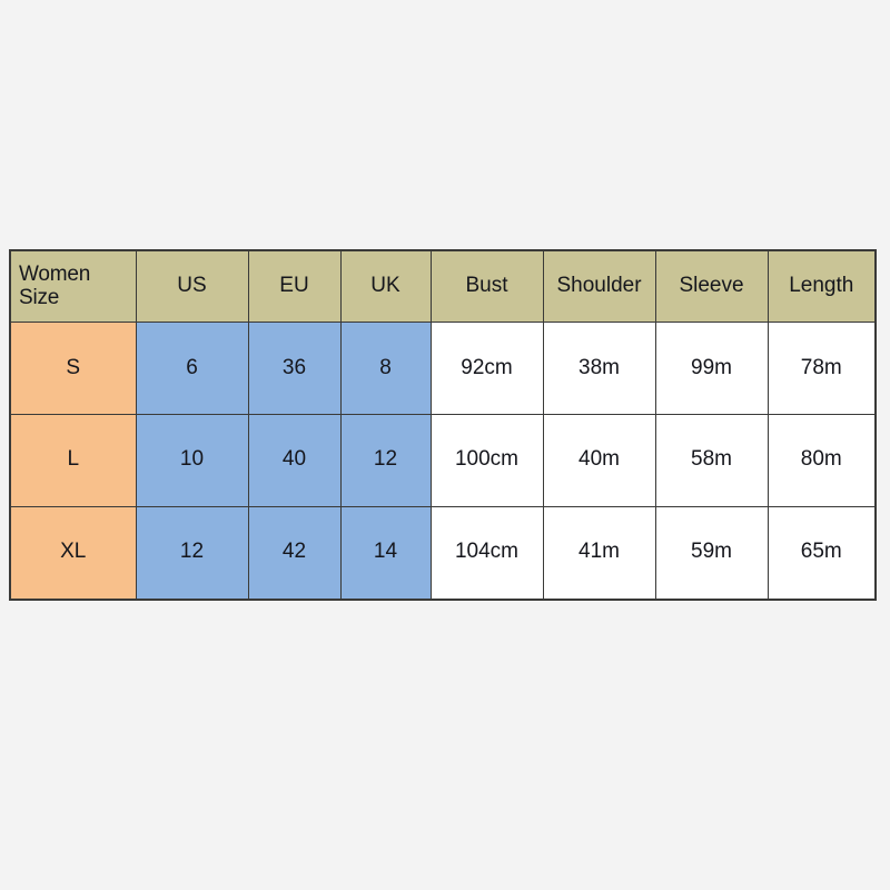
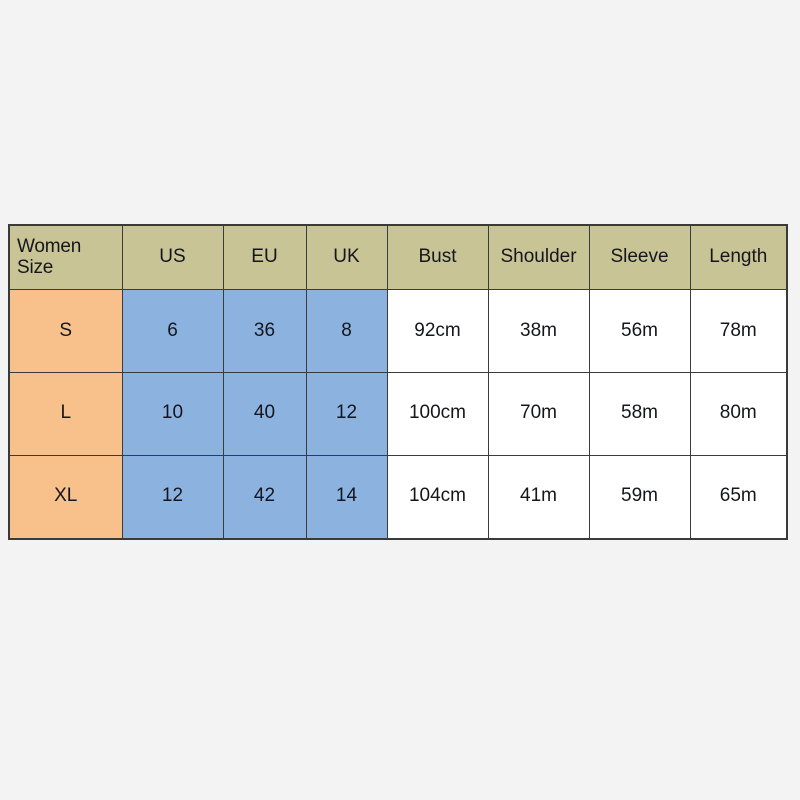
  Women Size	US	EU	UK	Bust	Shoulder	Sleeve	Length
- S	6	36	8	92cm	38m	99m	78m
+ S	6	36	8	92cm	38m	56m	78m
- L	10	40	12	100cm	40m	58m	80m
+ L	10	40	12	100cm	70m	58m	80m
  XL	12	42	14	104cm	41m	59m	65m
